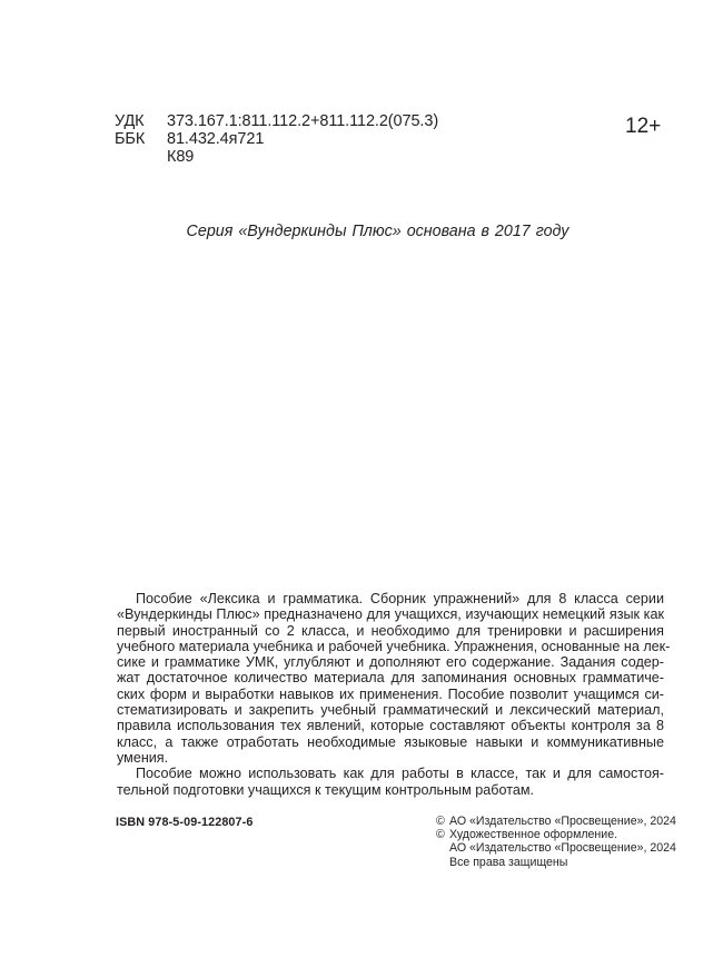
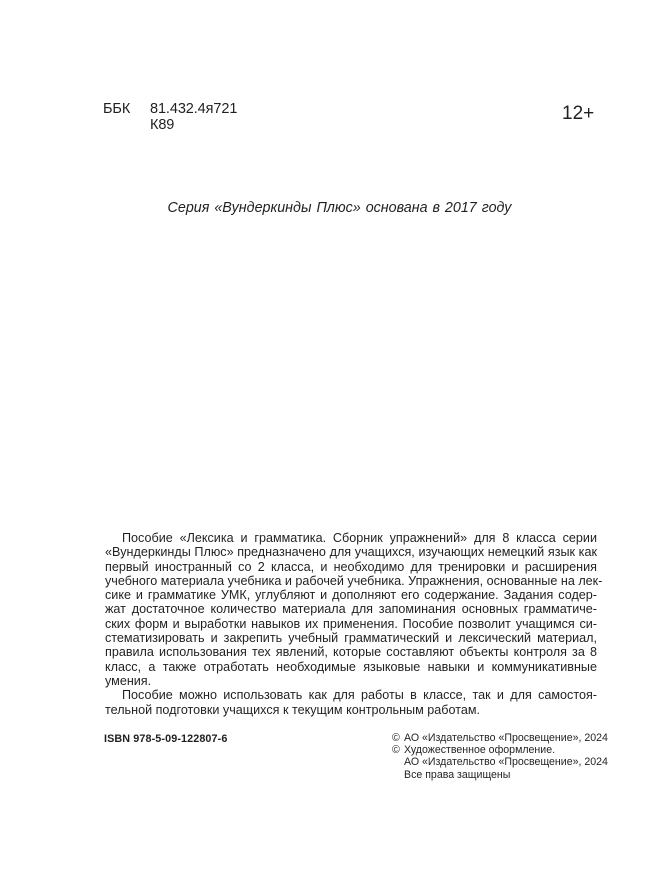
- УДК
- 373.167.1:811.112.2+811.112.2(075.3)
  ББК
  81.432.4я721
  К89
  12+
  Серия «Вундеркинды Плюс» основана в 2017 году
  Пособие «Лексика и грамматика. Сборник упражнений» для 8 класса серии
  «Вундеркинды Плюс» предназначено для учащихся, изучающих немецкий язык как
  первый иностранный со 2 класса, и необходимо для тренировки и расширения
  учебного материала учебника и рабочей учебника. Упражнения, основанные на лек-
  сике и грамматике УМК, углубляют и дополняют его содержание. Задания содер-
  жат достаточное количество материала для запоминания основных грамматиче-
  ских форм и выработки навыков их применения. Пособие позволит учащимся си-
  стематизировать и закрепить учебный грамматический и лексический материал,
  правила использования тех явлений, которые составляют объекты контроля за 8
  класс, а также отработать необходимые языковые навыки и коммуникативные
  умения.
  Пособие можно использовать как для работы в классе, так и для самостоя-
  тельной подготовки учащихся к текущим контрольным работам.
  ISBN 978-5-09-122807-6
  ©
  АО «Издательство «Просвещение», 2024
  ©
  Художественное оформление.
  АО «Издательство «Просвещение», 2024
  Все права защищены
